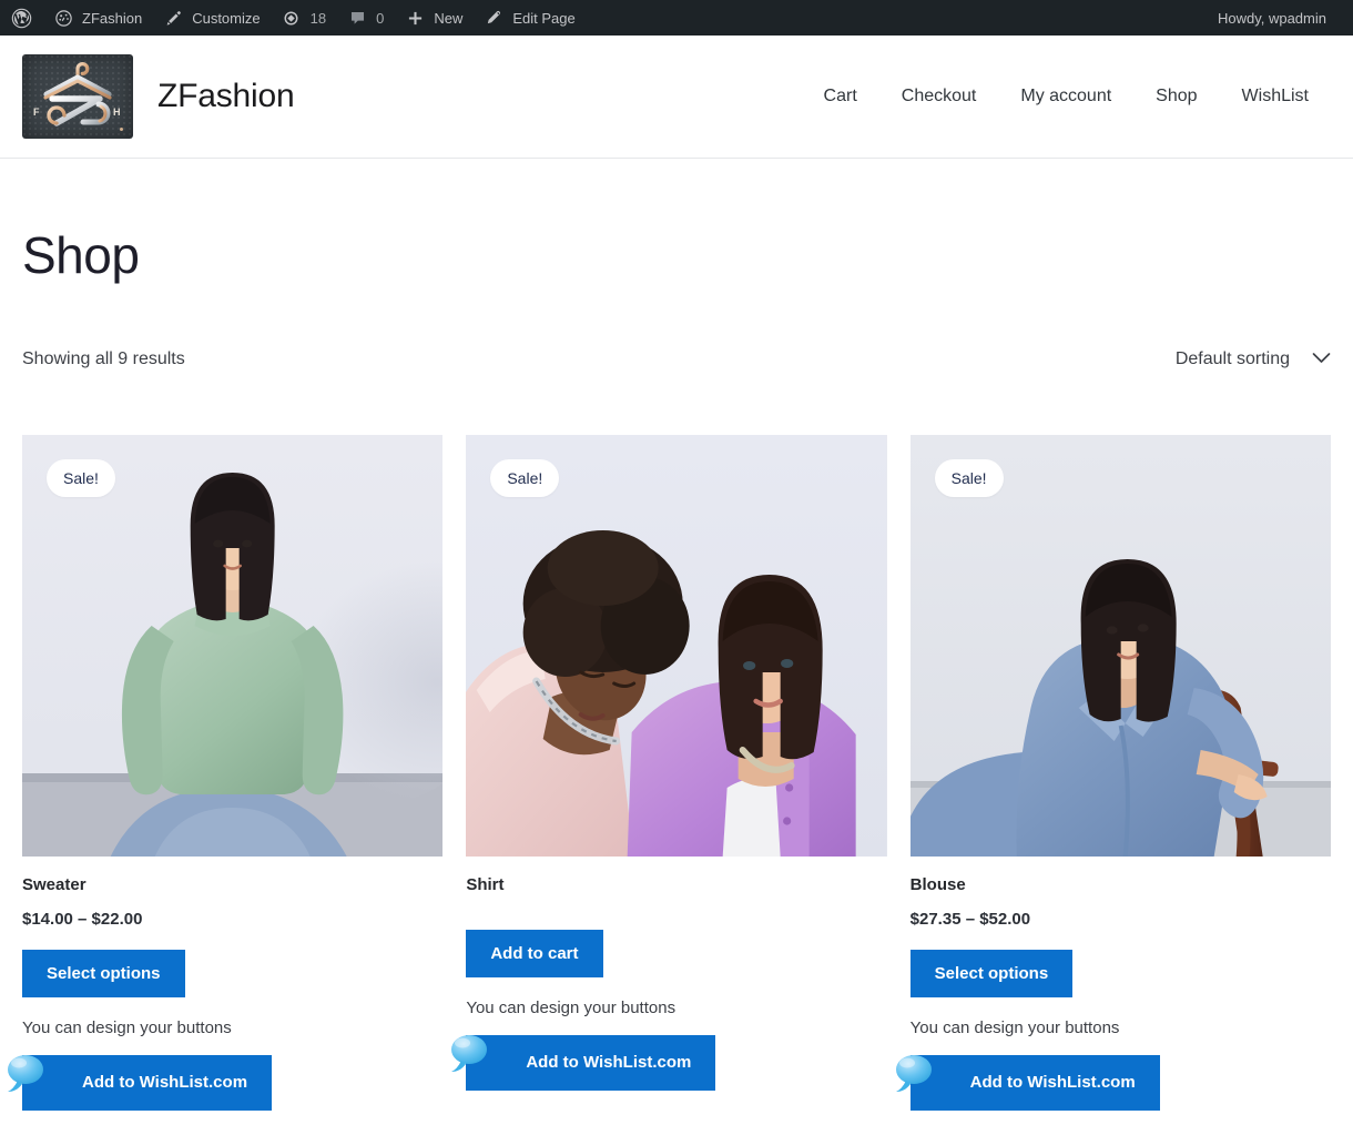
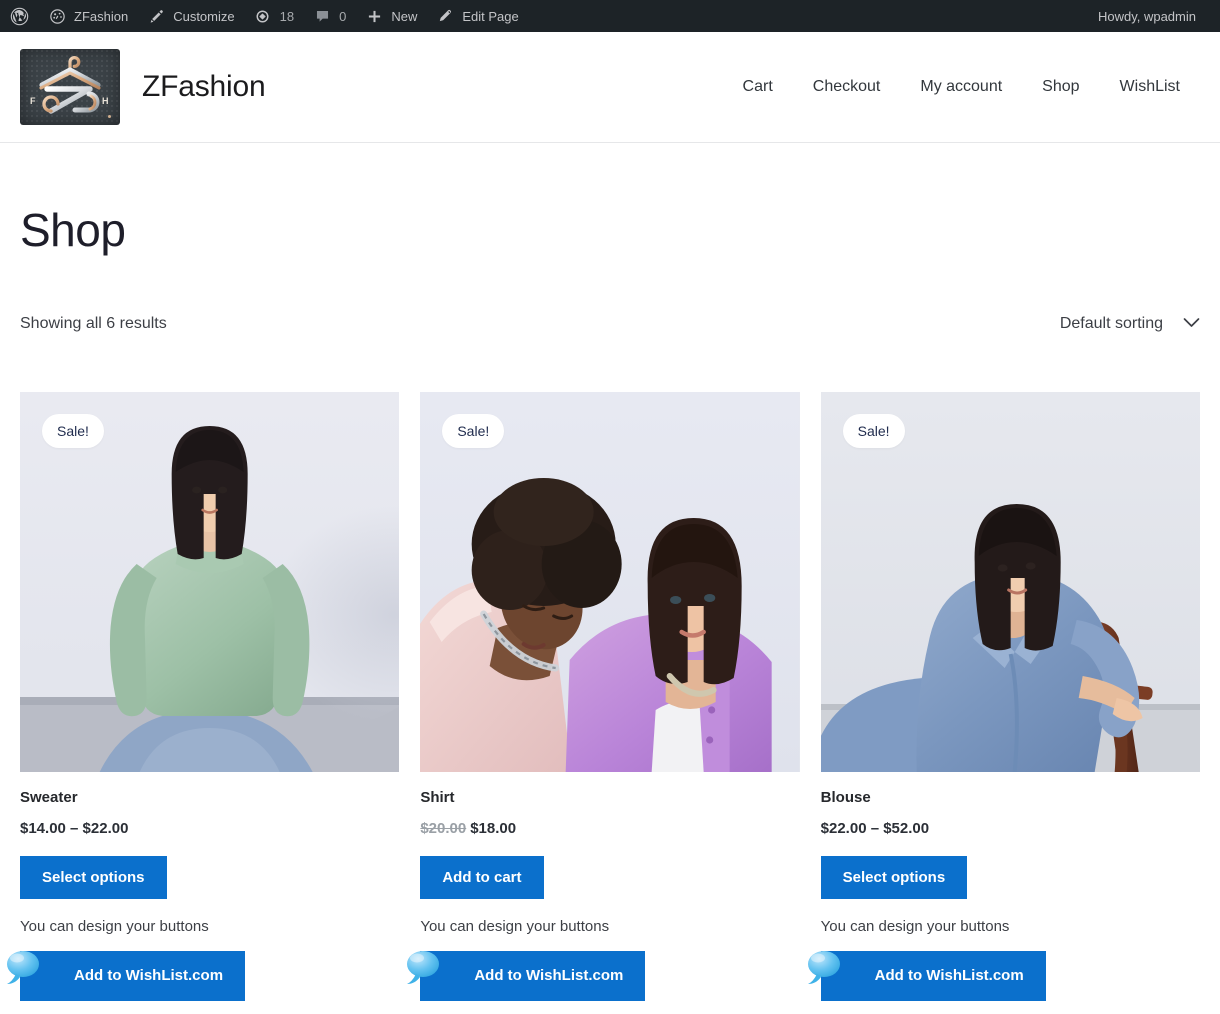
  ZFashion
  Customize
  18
  0
  New
  Edit Page
  Howdy, wpadmin
  F
  H
  ZFashion
  Cart
  Checkout
  My account
  Shop
  WishList
  Shop
- Showing all 9 results
+ Showing all 6 results
  Default sorting
  Sale!
  Sweater
  $14.00 – $22.00
  Select options
  You can design your buttons
  Add to WishList.com
  Sale!
  Shirt
+ $20.00 $18.00
  Add to cart
  You can design your buttons
  Add to WishList.com
  Sale!
  Blouse
- $27.35 – $52.00
+ $22.00 – $52.00
  Select options
  You can design your buttons
  Add to WishList.com
